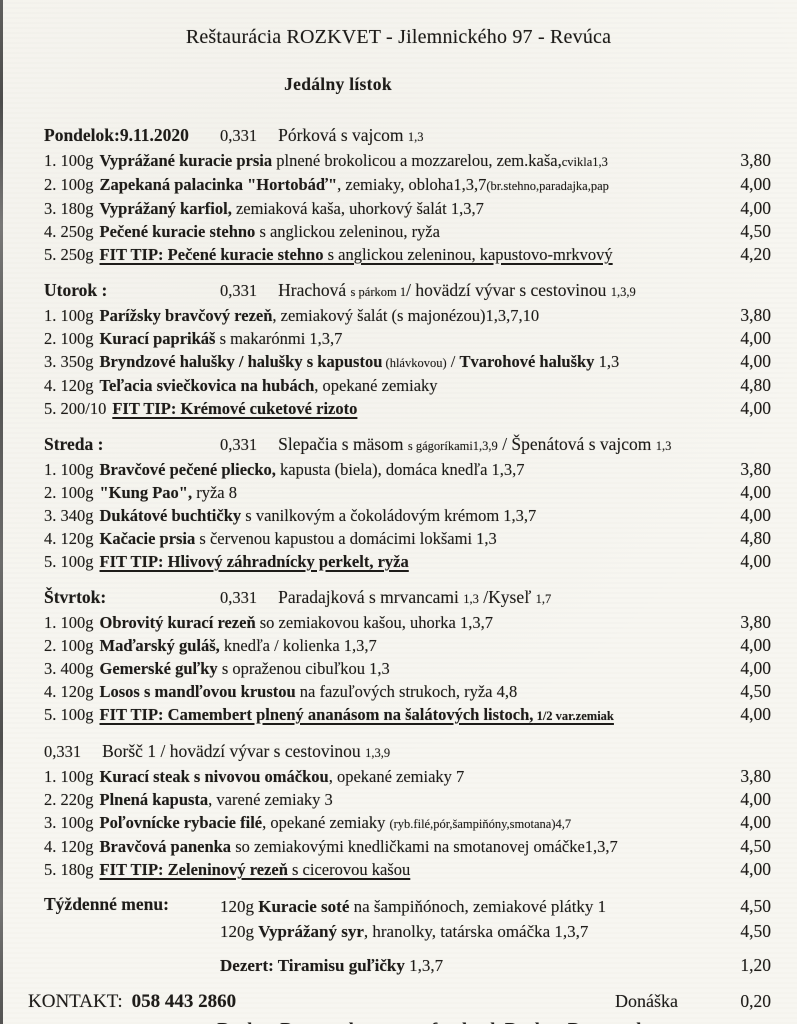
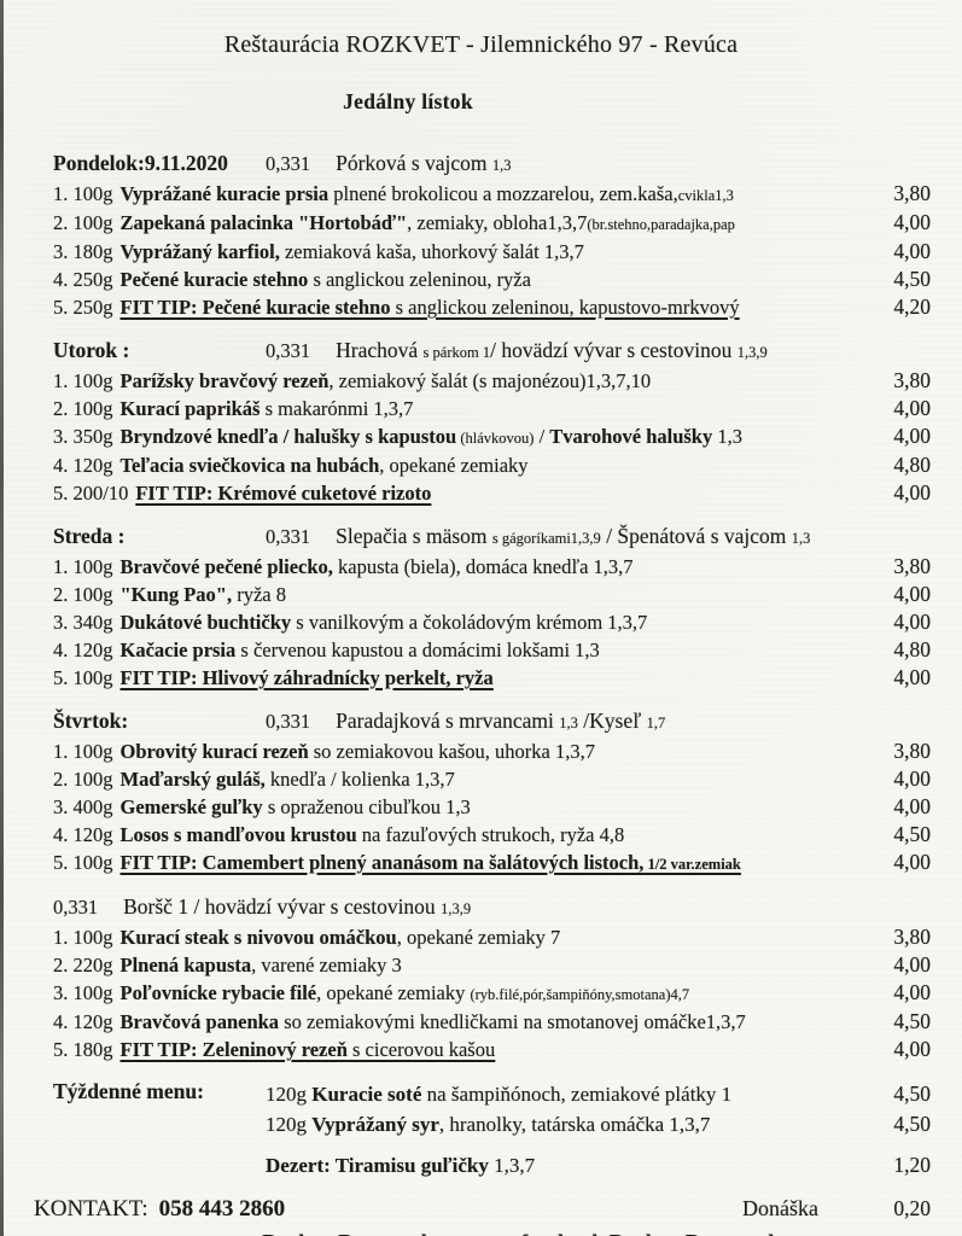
  Reštaurácia ROZKVET - Jilemnického 97 - Revúca
  Jedálny lístok
  Pondelok:9.11.2020
  0,331
  Pórková s vajcom 1,3
  1. 100g Vyprážané kuracie prsia plnené brokolicou a mozzarelou, zem.kaša,cvikla1,3
  3,80
  2. 100g Zapekaná palacinka "Hortobáď", zemiaky, obloha1,3,7(br.stehno,paradajka,pap
  4,00
  3. 180g Vyprážaný karfiol, zemiaková kaša, uhorkový šalát 1,3,7
  4,00
  4. 250g Pečené kuracie stehno s anglickou zeleninou, ryža
  4,50
  5. 250g FIT TIP: Pečené kuracie stehno s anglickou zeleninou, kapustovo-mrkvový
  4,20
  Utorok :
  0,331
  Hrachová s párkom 1/ hovädzí vývar s cestovinou 1,3,9
  1. 100g Parížsky bravčový rezeň, zemiakový šalát (s majonézou)1,3,7,10
  3,80
  2. 100g Kurací paprikáš s makarónmi 1,3,7
  4,00
- 3. 350g Bryndzové halušky / halušky s kapustou (hlávkovou) / Tvarohové halušky 1,3
+ 3. 350g Bryndzové knedľa / halušky s kapustou (hlávkovou) / Tvarohové halušky 1,3
  4,00
  4. 120g Teľacia sviečkovica na hubách, opekané zemiaky
  4,80
  5. 200/10 FIT TIP: Krémové cuketové rizoto
  4,00
  Streda :
  0,331
  Slepačia s mäsom s gágoríkami1,3,9 / Špenátová s vajcom 1,3
  1. 100g Bravčové pečené pliecko, kapusta (biela), domáca knedľa 1,3,7
  3,80
  2. 100g "Kung Pao", ryža 8
  4,00
  3. 340g Dukátové buchtičky s vanilkovým a čokoládovým krémom 1,3,7
  4,00
  4. 120g Kačacie prsia s červenou kapustou a domácimi lokšami 1,3
  4,80
  5. 100g FIT TIP: Hlivový záhradnícky perkelt, ryža
  4,00
  Štvrtok:
  0,331
  Paradajková s mrvancami 1,3 /Kyseľ 1,7
  1. 100g Obrovitý kurací rezeň so zemiakovou kašou, uhorka 1,3,7
  3,80
  2. 100g Maďarský guláš, knedľa / kolienka 1,3,7
  4,00
  3. 400g Gemerské guľky s opraženou cibuľkou 1,3
  4,00
  4. 120g Losos s mandľovou krustou na fazuľových strukoch, ryža 4,8
  4,50
  5. 100g FIT TIP: Camembert plnený ananásom na šalátových listoch, 1/2 var.zemiak
  4,00
  0,331
  Boršč 1 / hovädzí vývar s cestovinou 1,3,9
  1. 100g Kurací steak s nivovou omáčkou, opekané zemiaky 7
  3,80
  2. 220g Plnená kapusta, varené zemiaky 3
  4,00
  3. 100g Poľovnícke rybacie filé, opekané zemiaky (ryb.filé,pór,šampiňóny,smotana)4,7
  4,00
  4. 120g Bravčová panenka so zemiakovými knedličkami na smotanovej omáčke1,3,7
  4,50
  5. 180g FIT TIP: Zeleninový rezeň s cicerovou kašou
  4,00
  Týždenné menu:
  120g Kuracie soté na šampiňónoch, zemiakové plátky 1
  4,50
  120g Vyprážaný syr, hranolky, tatárska omáčka 1,3,7
  4,50
  Dezert: Tiramisu guľičky 1,3,7
  1,20
  KONTAKT:
  058 443 2860
  Donáška
  0,20
